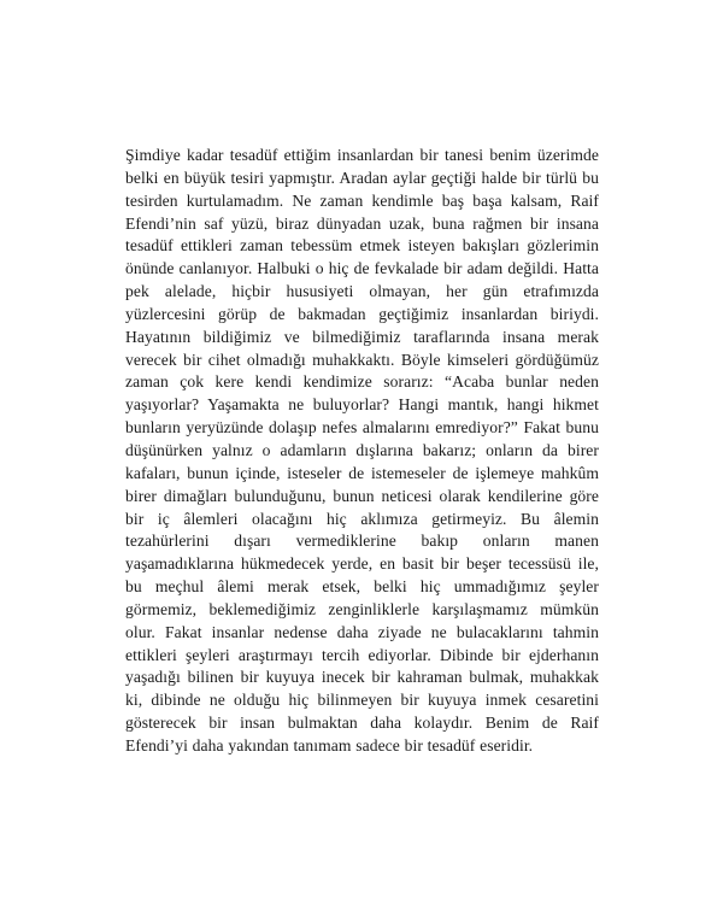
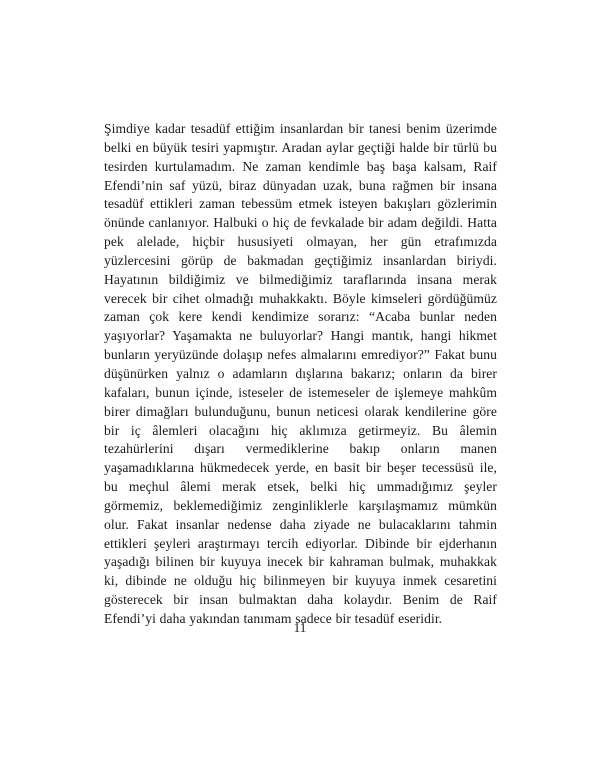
  Şimdiye kadar tesadüf ettiğim insanlardan bir tanesi benim üzerimde belki en büyük tesiri yapmıştır. Aradan aylar geçtiği halde bir türlü bu tesirden kurtulamadım. Ne zaman kendimle baş başa kalsam, Raif Efendi’nin saf yüzü, biraz dünyadan uzak, buna rağmen bir insana tesadüf ettikleri zaman tebessüm etmek isteyen bakışları gözlerimin önünde canlanıyor. Halbuki o hiç de fevkalade bir adam değildi. Hatta pek alelade, hiçbir hususiyeti olmayan, her gün etrafımızda yüzlercesini görüp de bakmadan geçtiğimiz insanlardan biriydi. Hayatının bildiğimiz ve bilmediğimiz taraflarında insana merak verecek bir cihet olmadığı muhakkaktı. Böyle kimseleri gördüğümüz zaman çok kere kendi kendimize sorarız: “Acaba bunlar neden yaşıyorlar? Yaşamakta ne buluyorlar? Hangi mantık, hangi hikmet bunların yeryüzünde dolaşıp nefes almalarını emrediyor?” Fakat bunu düşünürken yalnız o adamların dışlarına bakarız; onların da birer kafaları, bunun içinde, isteseler de istemeseler de işlemeye mahkûm birer dimağları bulunduğunu, bunun neticesi olarak kendilerine göre bir iç âlemleri olacağını hiç aklımıza getirmeyiz. Bu âlemin tezahürlerini dışarı vermediklerine bakıp onların manen yaşamadıklarına hükmedecek yerde, en basit bir beşer tecessüsü ile, bu meçhul âlemi merak etsek, belki hiç ummadığımız şeyler görmemiz, beklemediğimiz zenginliklerle karşılaşmamız mümkün olur. Fakat insanlar nedense daha ziyade ne bulacaklarını tahmin ettikleri şeyleri araştırmayı tercih ediyorlar. Dibinde bir ejderhanın yaşadığı bilinen bir kuyuya inecek bir kahraman bulmak, muhakkak ki, dibinde ne olduğu hiç bilinmeyen bir kuyuya inmek cesaretini gösterecek bir insan bulmaktan daha kolaydır. Benim de Raif Efendi’yi daha yakından tanımam sadece bir tesadüf eseridir.
+ 11
